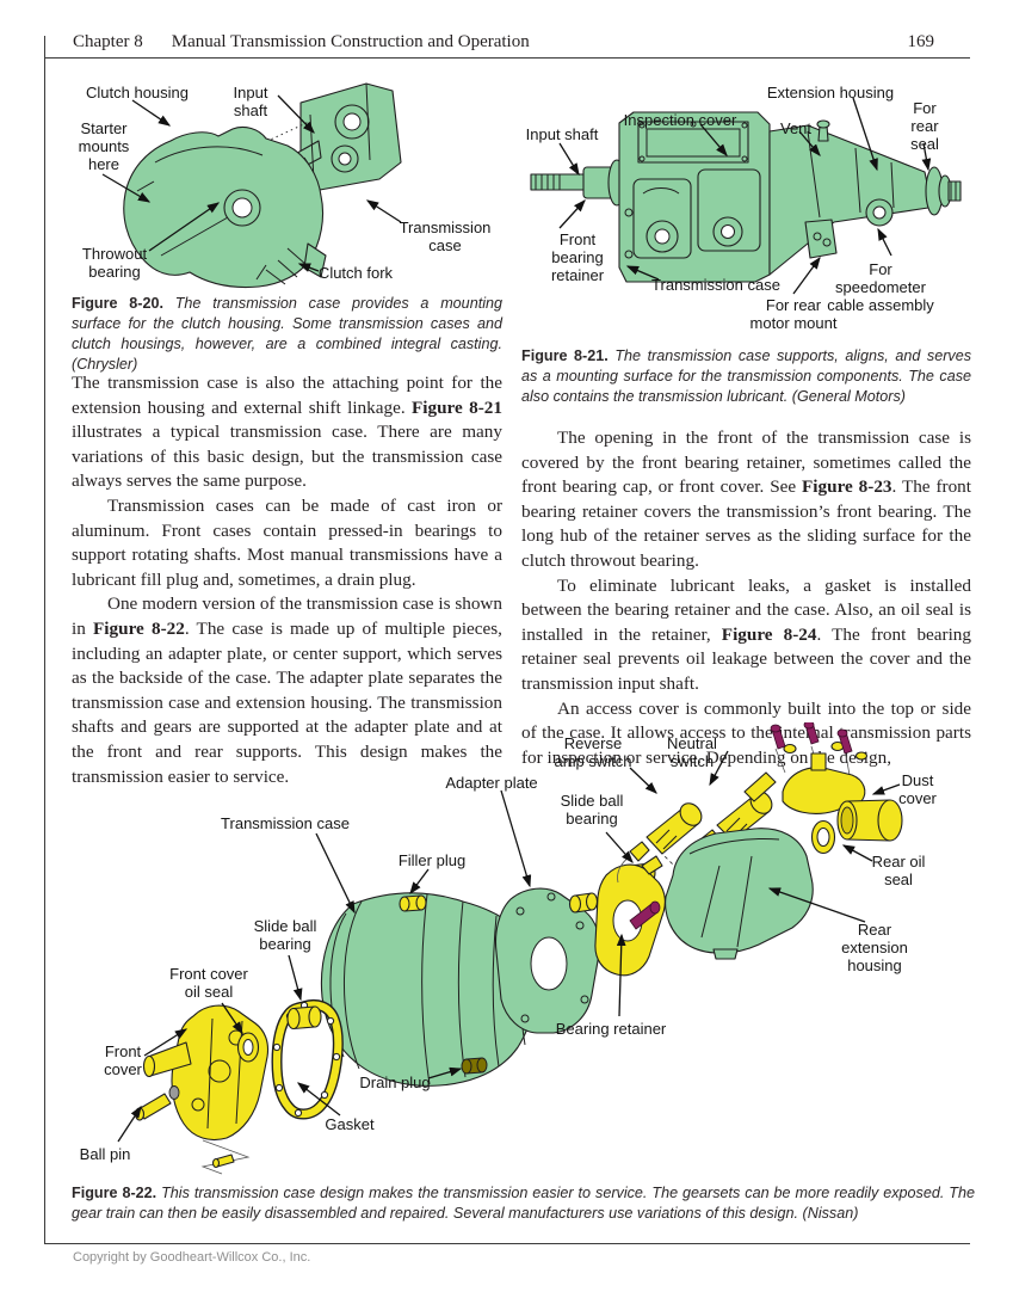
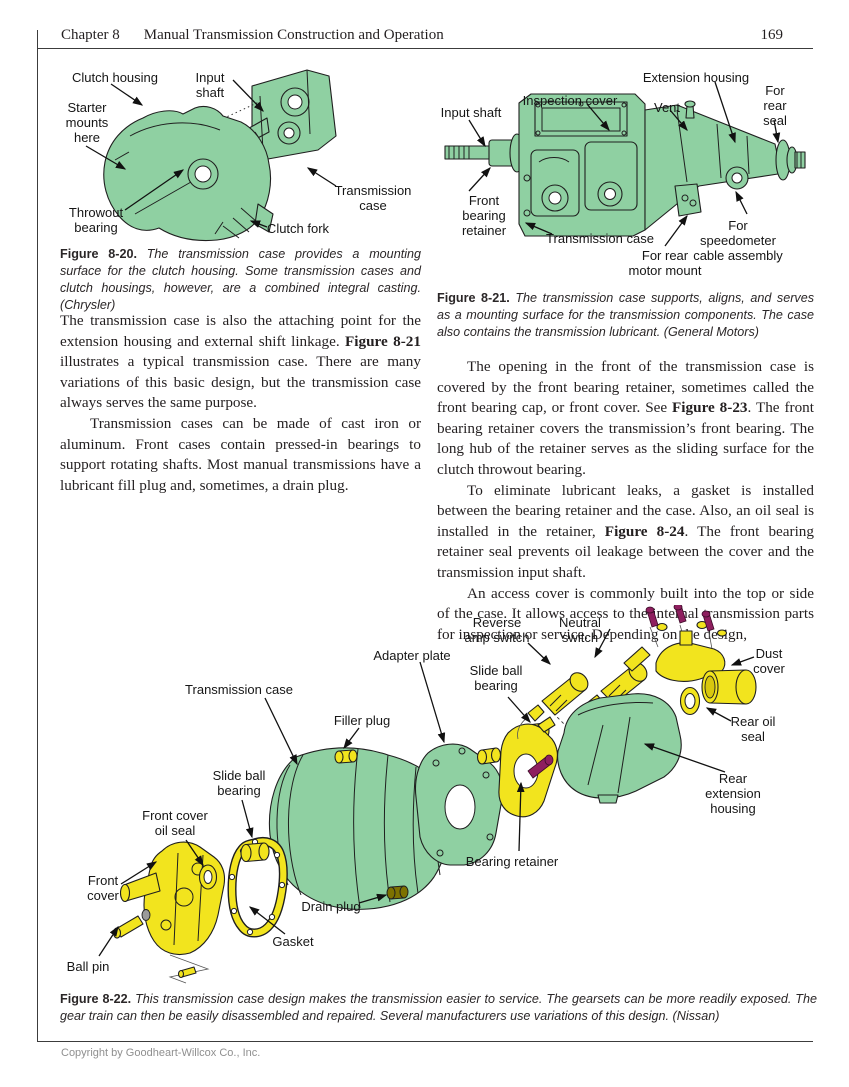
  Chapter 8 Manual Transmission Construction and Operation
  169
  Clutch housing
  Input
  shaft
  Starter
  mounts
  here
  Throwout
  bearing
  Transmission
  case
  Clutch fork
  Figure 8-20. The transmission case provides a mounting surface for the clutch housing. Some transmission cases and clutch housings, however, are a combined integral casting. (Chrysler)
  Input shaft
  Inspection cover
  Extension housing
  Vent
  For
  rear
  seal
  Front
  bearing
  retainer
  Transmission case
  For rear
  motor mount
  For speedometer
  cable assembly
  Figure 8-21. The transmission case supports, aligns, and serves as a mounting surface for the transmission components. The case also contains the transmission lubricant. (General Motors)
  The transmission case is also the attaching point for the extension housing and external shift linkage. Figure 8-21 illustrates a typical transmission case. There are many variations of this basic design, but the transmission case always serves the same purpose.
  Transmission cases can be made of cast iron or aluminum. Front cases contain pressed-in bearings to support rotating shafts. Most manual transmissions have a lubricant fill plug and, sometimes, a drain plug.
- One modern version of the transmission case is shown in Figure 8-22. The case is made up of multiple pieces, including an adapter plate, or center support, which serves as the backside of the case. The adapter plate separates the transmission case and extension housing. The transmission shafts and gears are supported at the adapter plate and at the front and rear supports. This design makes the transmission easier to service.
  The opening in the front of the transmission case is covered by the front bearing retainer, sometimes called the front bearing cap, or front cover. See Figure 8-23. The front bearing retainer covers the transmission’s front bearing. The long hub of the retainer serves as the sliding surface for the clutch throwout bearing.
  To eliminate lubricant leaks, a gasket is installed between the bearing retainer and the case. Also, an oil seal is installed in the retainer, Figure 8-24. The front bearing retainer seal prevents oil leakage between the cover and the transmission input shaft.
  An access cover is commonly built into the top or side of the case. It allows access to thentealansmission parts for inspection or service. Depending one degn,
  Reverse
  amp switch
  Neutral
  switch
  Adapter plate
  Slide ball
  bearing
  Dust
  cover
  Rear oil
  seal
  Transmission case
  Filler plug
  Slide ball
  bearing
  Front cover
  oil seal
  Front
  cover
  Ball pin
  Drain plug
  Gasket
  Bearing retainer
  Rear extension
  housing
  Figure 8-22. This transmission case design makes the transmission easier to service. The gearsets can be more readily exposed. The gear train can then be easily disassembled and repaired. Several manufacturers use variations of this design. (Nissan)
  Copyright by Goodheart-Willcox Co., Inc.
